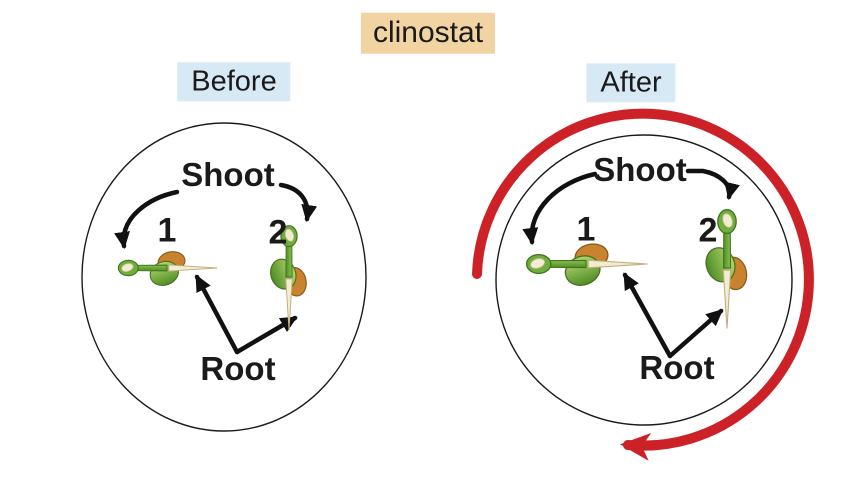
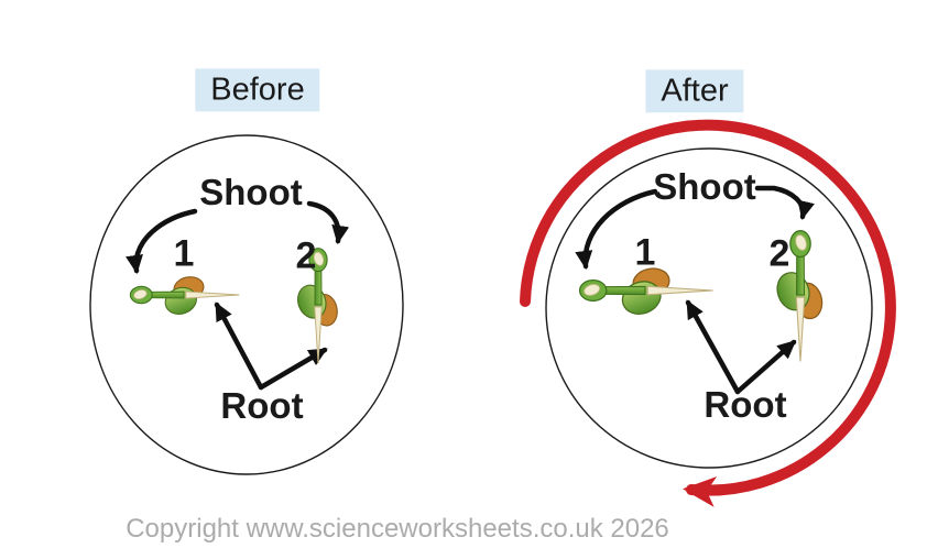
- clinostat
  Before
  After
  Shoot
  1
  2
  Root
  Shoot
  1
  2
  Root
+ Copyright www.scienceworksheets.co.uk 2026
